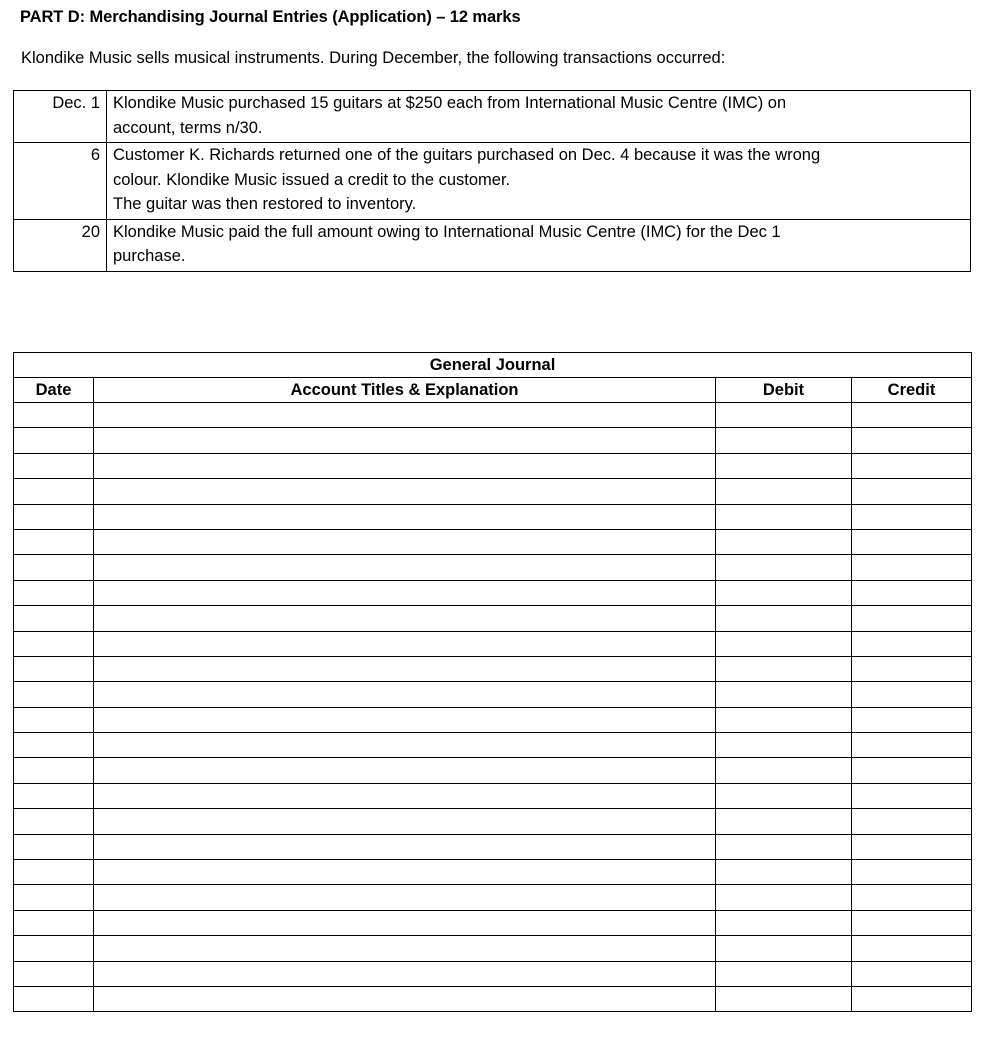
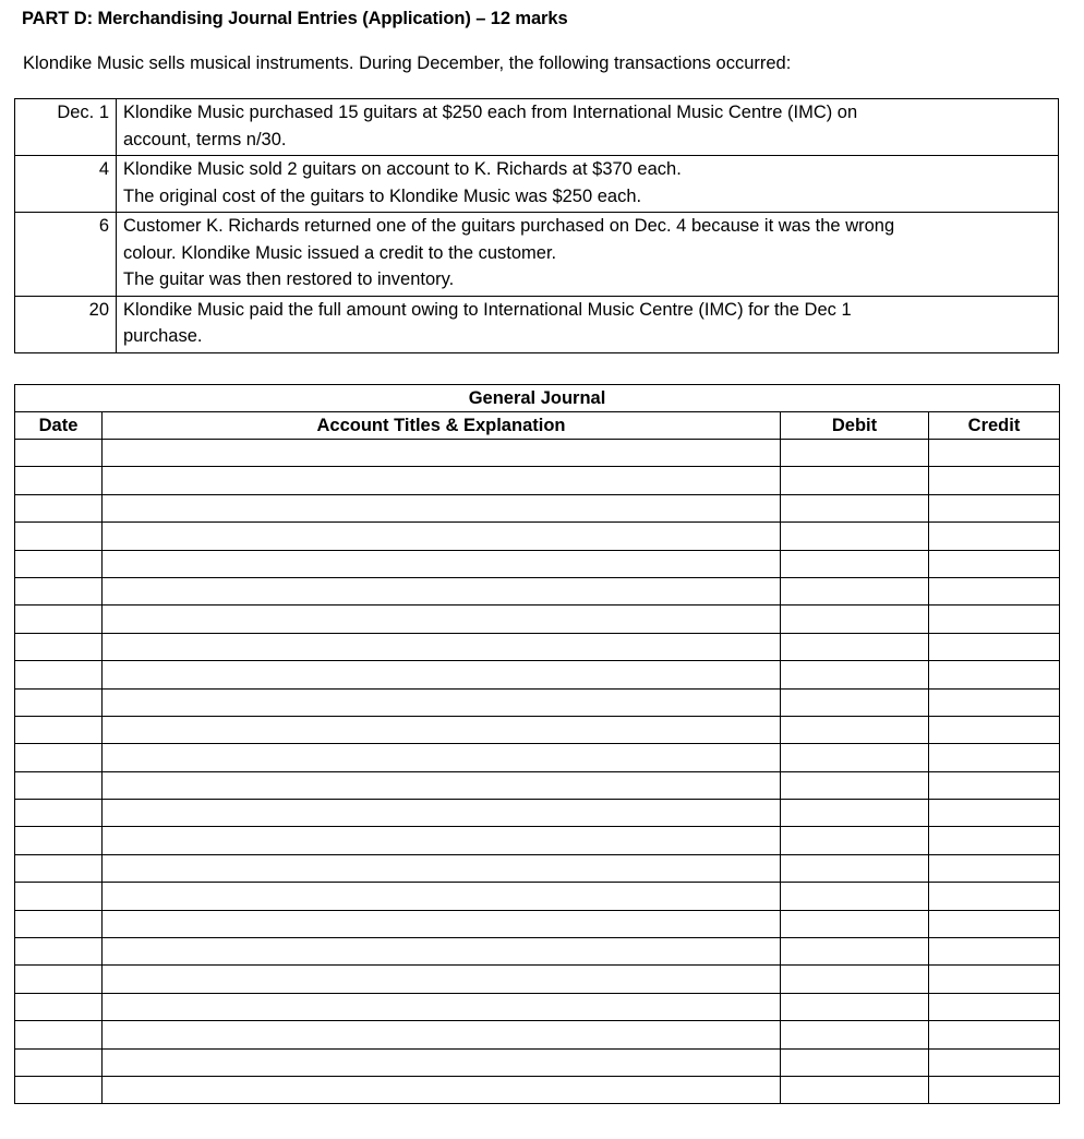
  PART D: Merchandising Journal Entries (Application) – 12 marks
  Klondike Music sells musical instruments. During December, the following transactions occurred:
  Dec. 1	Klondike Music purchased 15 guitars at $250 each from International Music Centre (IMC) onaccount, terms n/30.
+ 4	Klondike Music sold 2 guitars on account to K. Richards at $370 each.The original cost of the guitars to Klondike Music was $250 each.
  6	Customer K. Richards returned one of the guitars purchased on Dec. 4 because it was the wrongcolour. Klondike Music issued a credit to the customer.The guitar was then restored to inventory.
  20	Klondike Music paid the full amount owing to International Music Centre (IMC) for the Dec 1purchase.
  General Journal
  Date	Account Titles & Explanation	Debit	Credit
